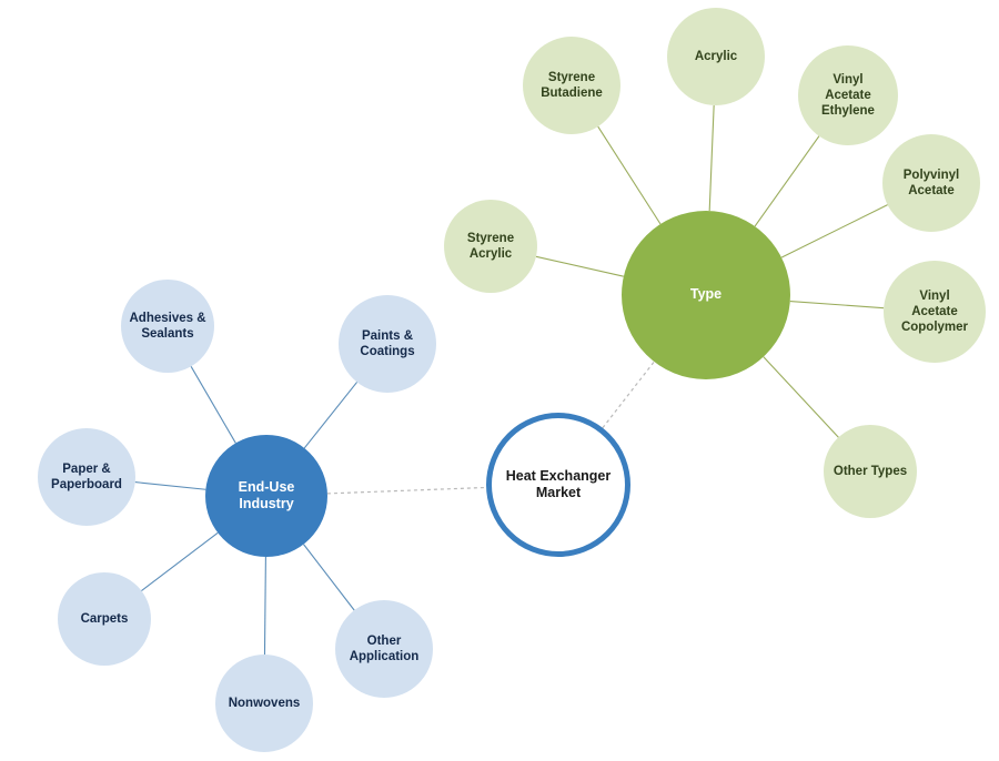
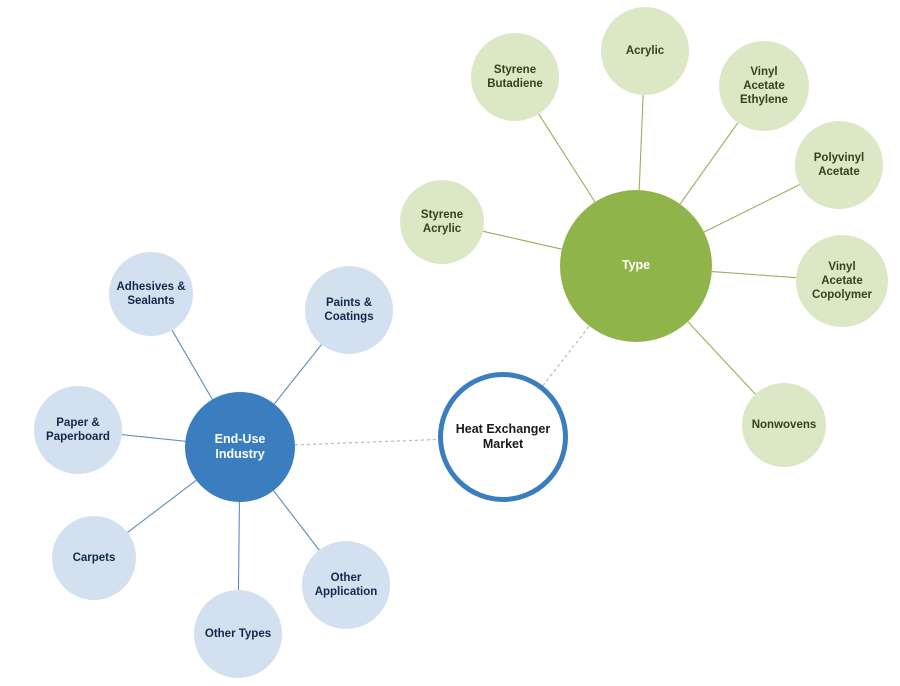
  Styrene
  Acrylic
  Styrene
  Butadiene
  Acrylic
  Vinyl
  Acetate
  Ethylene
  Polyvinyl
  Acetate
  Vinyl
  Acetate
  Copolymer
- Other Types
+ Nonwovens
  Adhesives &
  Sealants
  Paints &
  Coatings
  Paper &
  Paperboard
  Carpets
- Nonwovens
+ Other Types
  Other
  Application
  Type
  End-Use
  Industry
  Heat Exchanger
  Market
